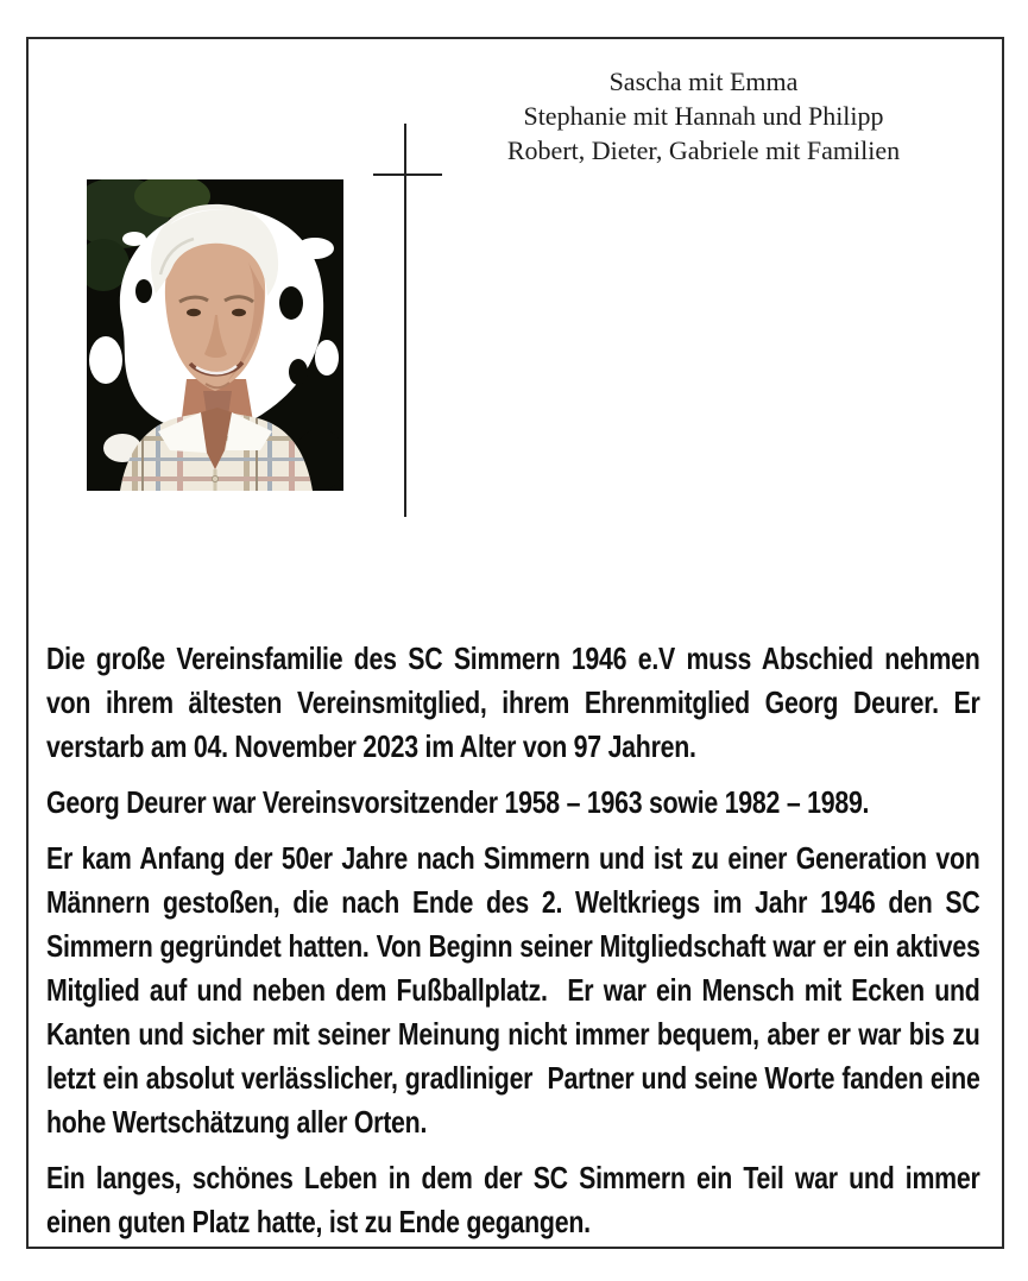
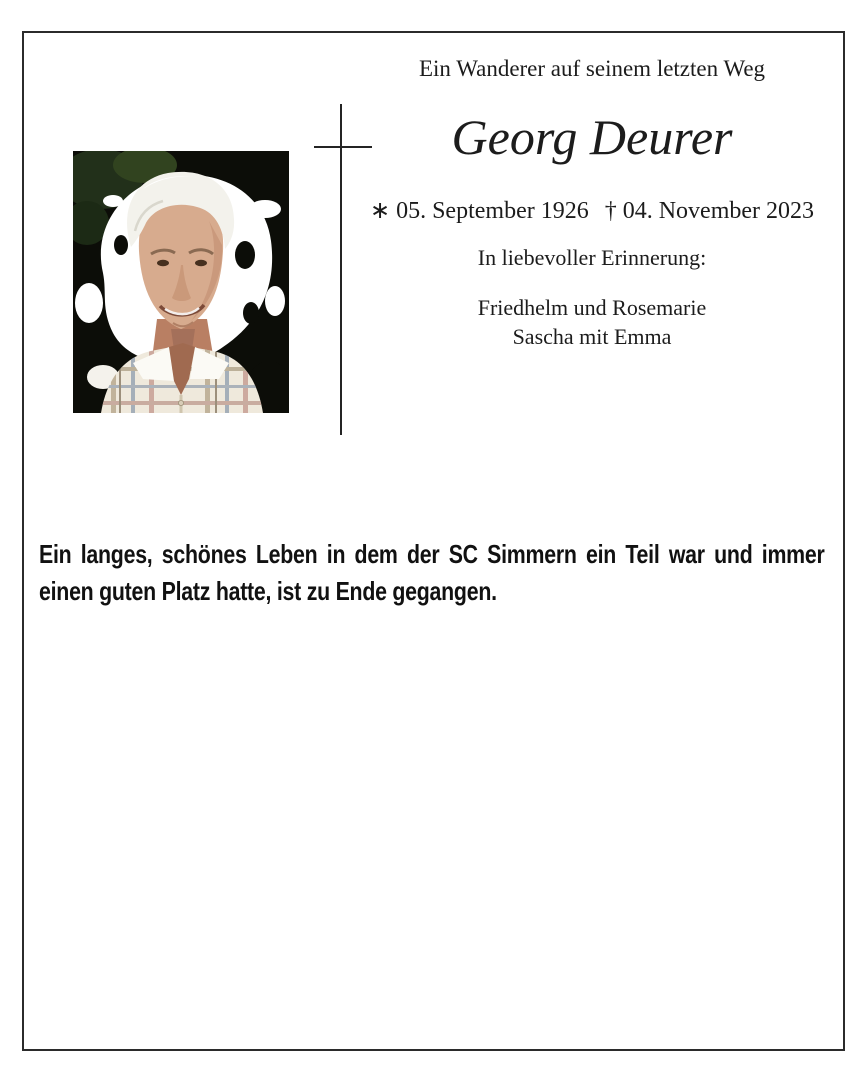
+ Ein Wanderer auf seinem letzten Weg
+ Georg Deurer
+ ∗ 05. September 1926 † 04. November 2023
+ In liebevoller Erinnerung:
+ Friedhelm und Rosemarie
  Sascha mit Emma
- Stephanie mit Hannah und Philipp
- Robert, Dieter, Gabriele mit Familien
- Die große Vereinsfamilie des SC Simmern 1946 e.V muss Abschied nehmen von ihrem ältesten Vereinsmitglied, ihrem Ehrenmitglied Georg Deurer. Er verstarb am 04. November 2023 im Alter von 97 Jahren.
- Georg Deurer war Vereinsvorsitzender 1958 – 1963 sowie 1982 – 1989.
- Er kam Anfang der 50er Jahre nach Simmern und ist zu einer Generation von Männern gestoßen, die nach Ende des 2. Weltkriegs im Jahr 1946 den SC Simmern gegründet hatten. Von Beginn seiner Mitgliedschaft war er ein aktives Mitglied auf und neben dem Fußballplatz. Er war ein Mensch mit Ecken und Kanten und sicher mit seiner Meinung nicht immer bequem, aber er war bis zu letzt ein absolut verlässlicher, gradliniger Partner und seine Worte fanden eine hohe Wertschätzung aller Orten.
  Ein langes, schönes Leben in dem der SC Simmern ein Teil war und immer einen guten Platz hatte, ist zu Ende gegangen.
